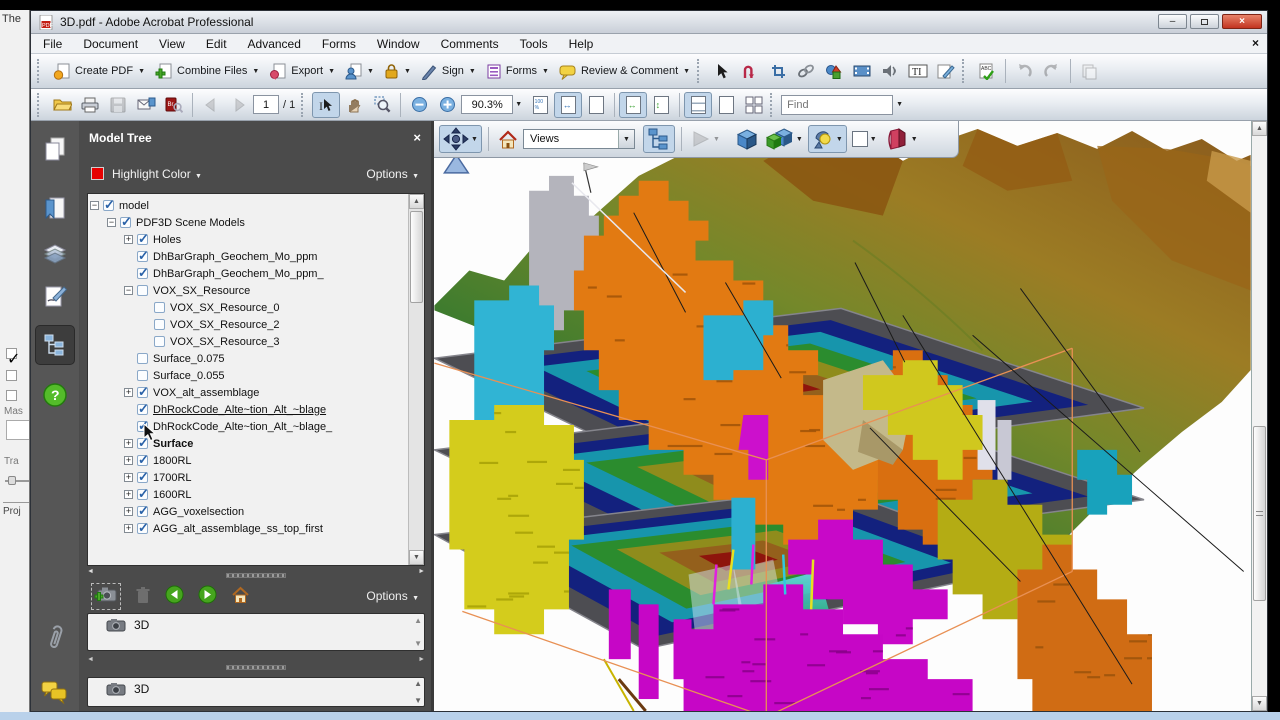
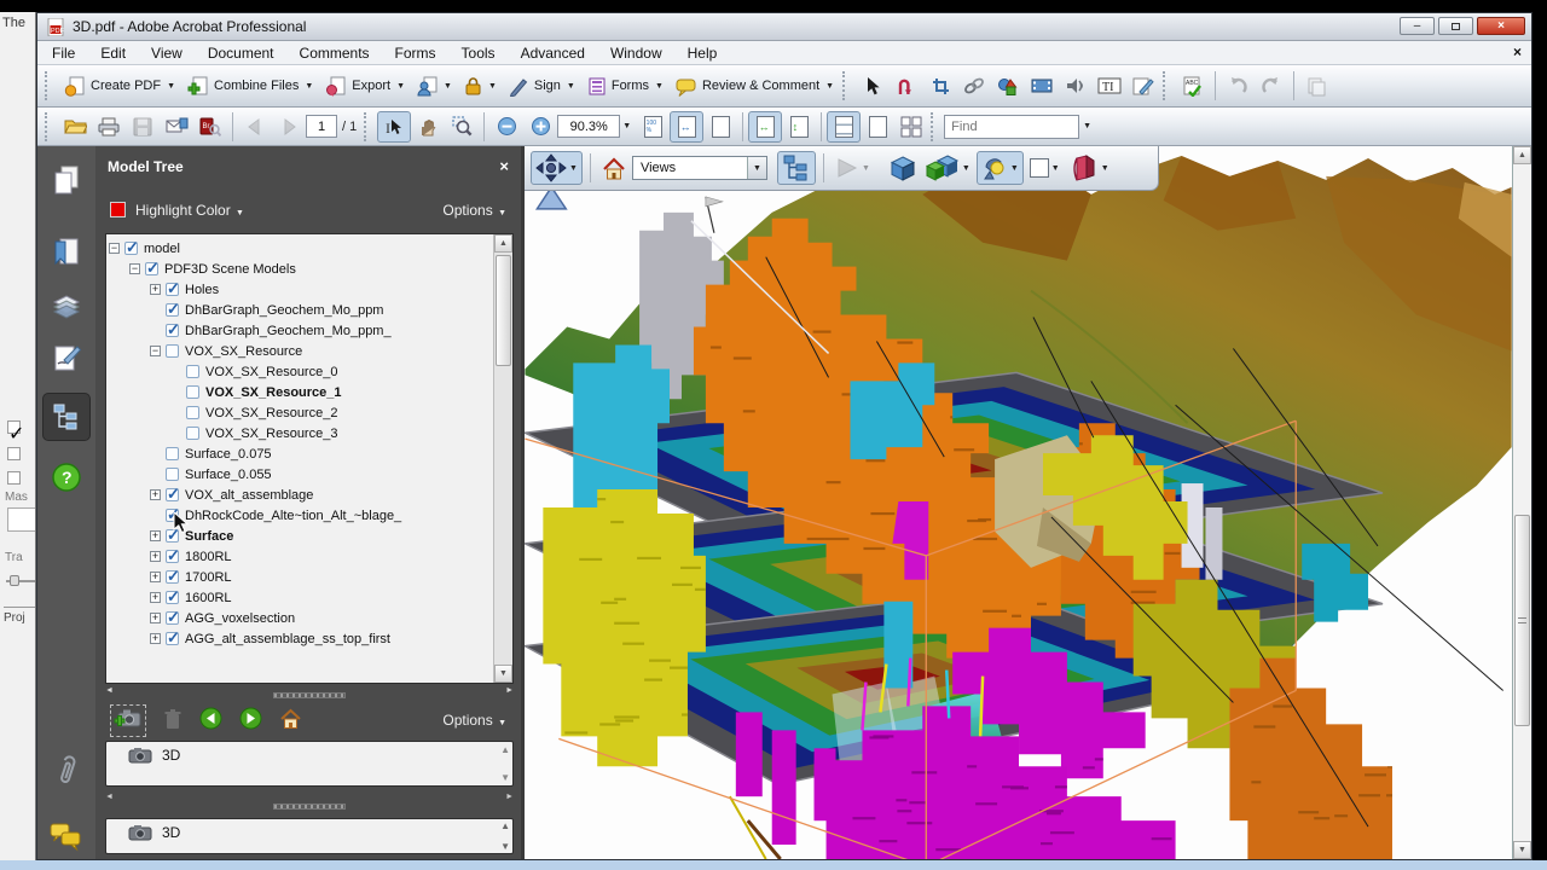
  The
  ✓
  Mas
  Tra
  Proj
  3D.pdf - Adobe Acrobat Professional
  –
  ×
  File
- Document
+ Edit
  View
- Edit
+ Document
- Advanced
+ Comments
  Forms
- Window
+ Tools
- Comments
+ Advanced
- Tools
+ Window
  Help
  ×
  Create PDF
  Combine Files
  Export
  Sign
  Forms
  Review & Comment
  TI
  1
  / 1
  I
  90.3%
  ↔
  ↔
  ↕
  Find
  ?
  Model Tree
  ×
  Highlight Color
  Options
  −
  model
  −
  PDF3D Scene Models
  +
  Holes
  DhBarGraph_Geochem_Mo_ppm
  DhBarGraph_Geochem_Mo_ppm_
  −
  VOX_SX_Resource
  VOX_SX_Resource_0
+ VOX_SX_Resource_1
  VOX_SX_Resource_2
  VOX_SX_Resource_3
  Surface_0.075
  Surface_0.055
  +
  VOX_alt_assemblage
- DhRockCode_Alte~tion_Alt_~blage
  DhRockCode_Alte~tion_Alt_~blage_
  +
  Surface
  +
  1800RL
  +
  1700RL
  +
  1600RL
  +
  AGG_voxelsection
  +
  AGG_alt_assemblage_ss_top_first
  Options
  3D
  ▲
  ▼
  3D
  ▲
  ▼
  Views
